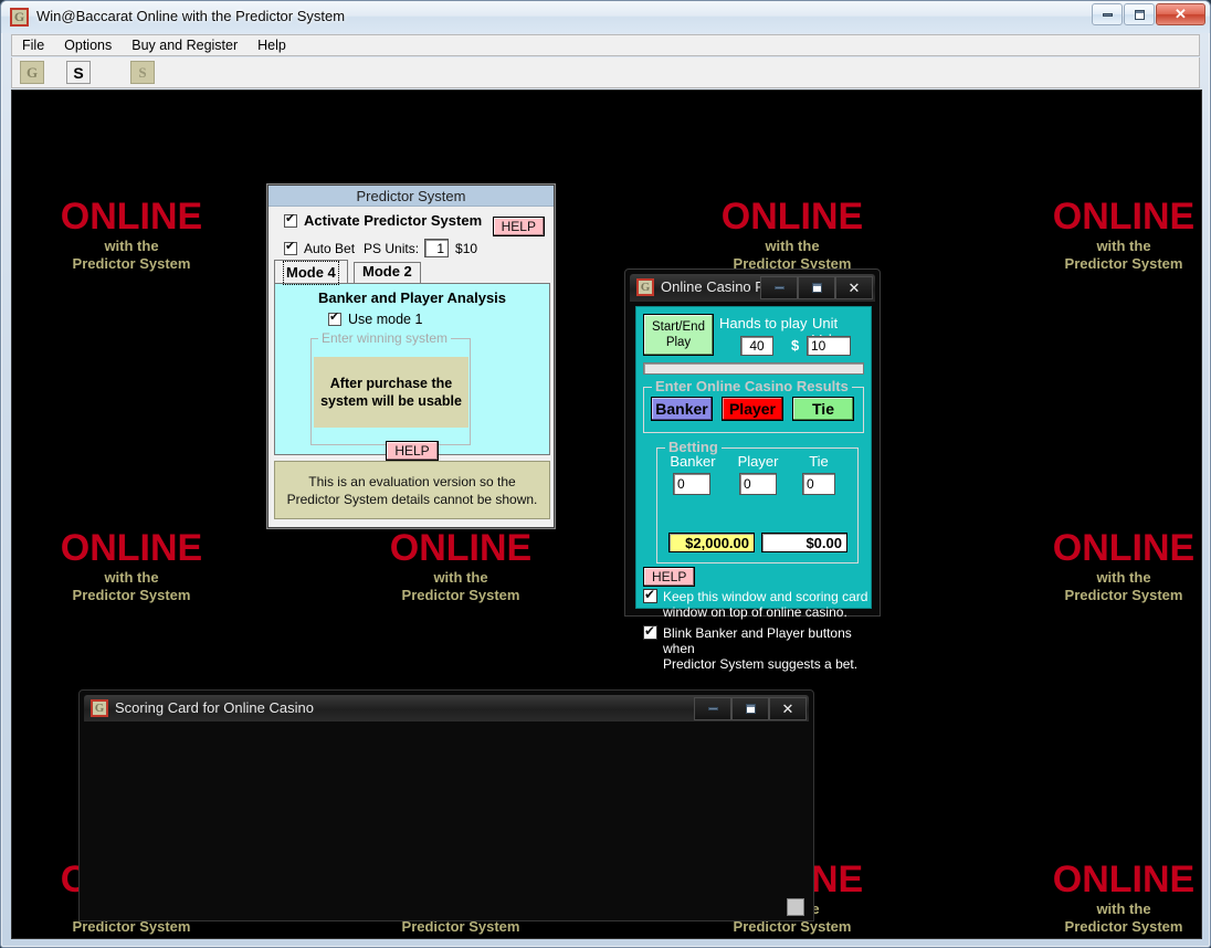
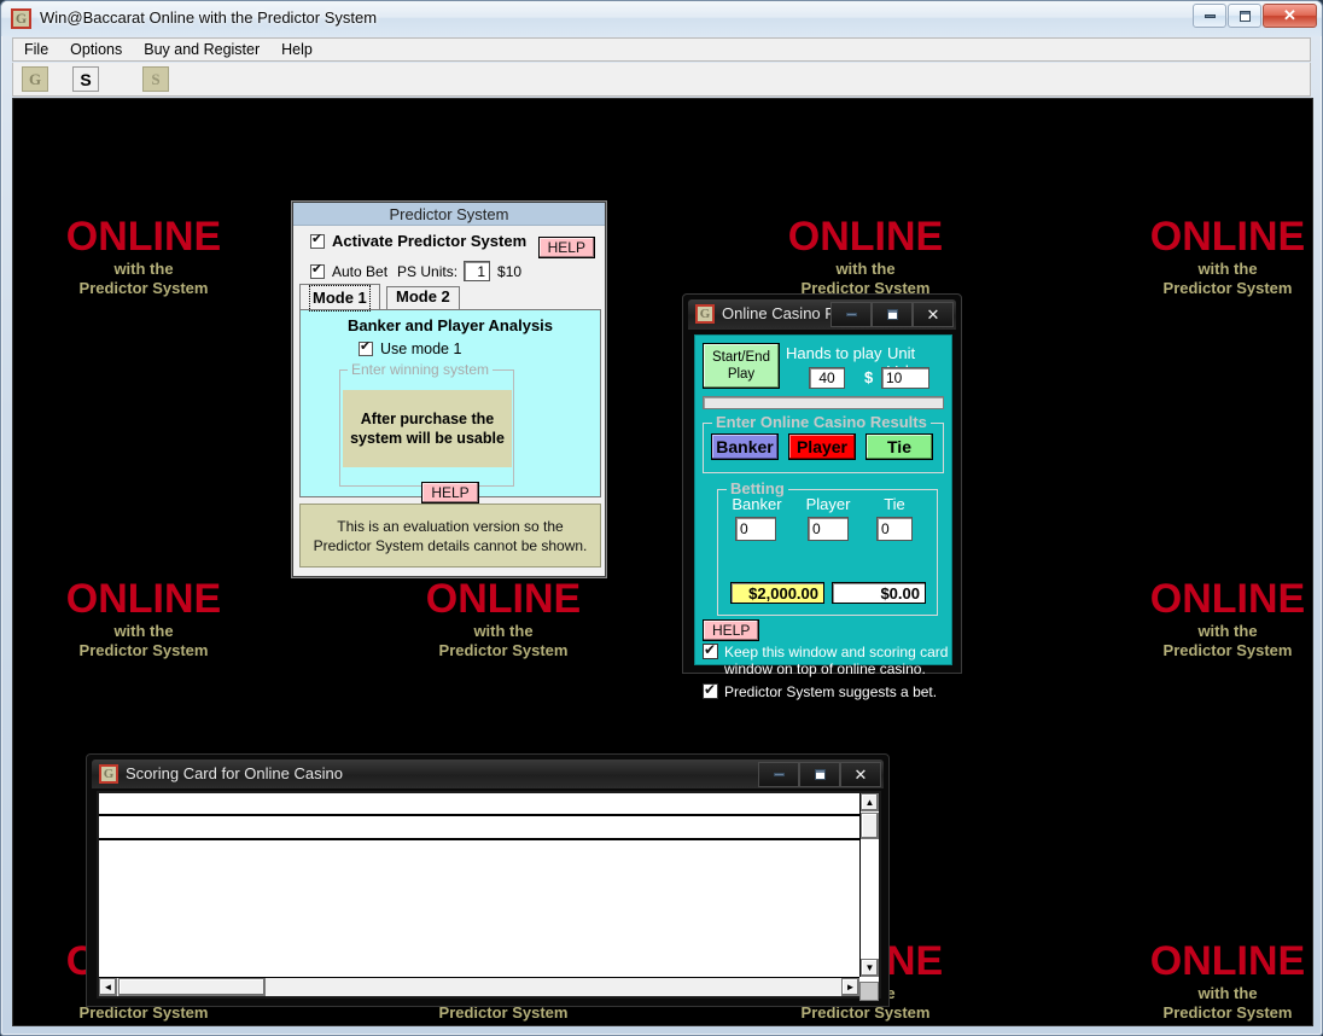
  G
  Win@Baccarat Online with the Predictor System
  ✕
  File
  Options
  Buy and Register
  Help
  G
  S
  S
  ONLINE
  with the
  Predictor System
  ONLINE
  with the
  Predictor System
  ONLINE
  with the
  Predictor System
  ONLINE
  with the
  Predictor System
  ONLINE
  with the
  Predictor System
  ONLINE
  with the
  Predictor System
  Predictor System
  Predictor System
  Predictor System
  ONLINE
  with the
  Predictor System
  Predictor System
  Activate Predictor System
  HELP
  Auto Bet
  PS Units:
  1
  $10
- Mode 4
+ Mode 1
  Mode 2
  Banker and Player Analysis
  Use mode 1
  Enter winning system
  After purchase the
  system will be usable
  HELP
  This is an evaluation version so the
  Predictor System details cannot be shown.
  G
  Online Casino
  ✕
  Start/End
  Play
  Hands to play
  40
  $
  10
  Enter Online Casino Results
  Banker
  Player
  Tie
  Betting
  Banker
  0
  Player
  0
  Tie
  0
  $2,000.00
  $0.00
  HELP
  Keep this window and scoring card
  window on top of online casino.
- Blink Banker and Player buttons when
  Predictor System suggests a bet.
  G
  Scoring Card for Online Casino
  ✕
+ ▲
+ ▼
+ ◄
+ ►
